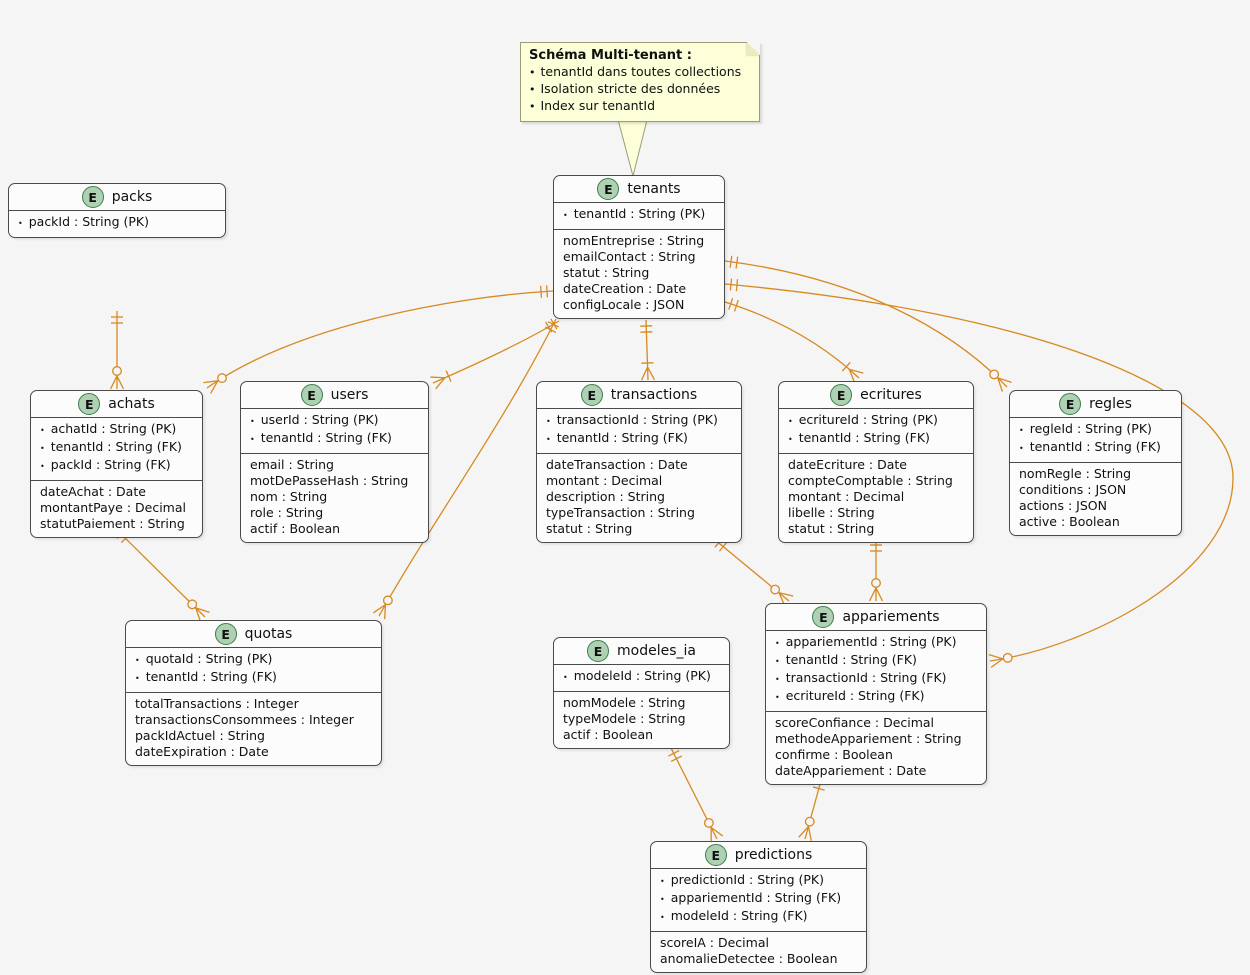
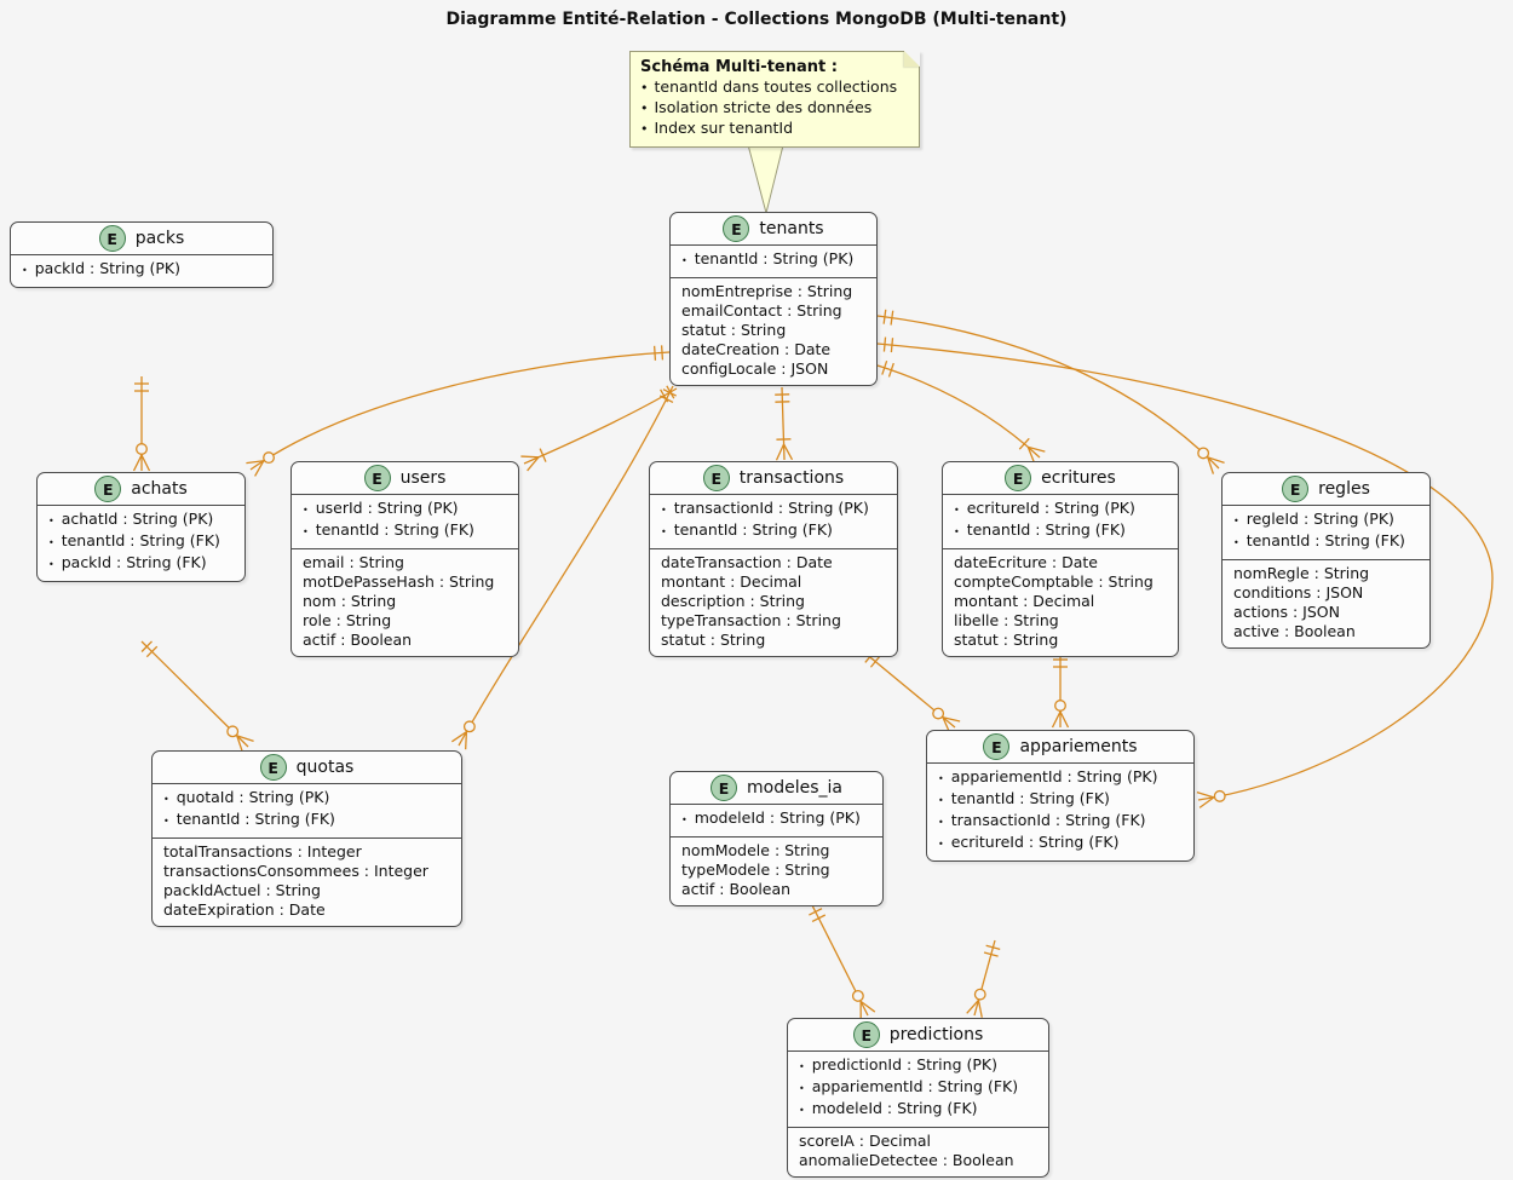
+ Diagramme Entité-Relation - Collections MongoDB (Multi-tenant)
  Schéma Multi-tenant :
  •
  tenantId dans toutes collections
  •
  Isolation stricte des données
  •
  Index sur tenantId
  E
  packs
  •
  packId : String (PK)
  E
  tenants
  •
  tenantId : String (PK)
  nomEntreprise : String
  emailContact : String
  statut : String
  dateCreation : Date
  configLocale : JSON
  E
  achats
  •
  achatId : String (PK)
  •
  tenantId : String (FK)
  •
  packId : String (FK)
- dateAchat : Date
- montantPaye : Decimal
- statutPaiement : String
  E
  users
  •
  userId : String (PK)
  •
  tenantId : String (FK)
  email : String
  motDePasseHash : String
  nom : String
  role : String
  actif : Boolean
  E
  transactions
  •
  transactionId : String (PK)
  •
  tenantId : String (FK)
  dateTransaction : Date
  montant : Decimal
  description : String
  typeTransaction : String
  statut : String
  E
  ecritures
  •
  ecritureId : String (PK)
  •
  tenantId : String (FK)
  dateEcriture : Date
  compteComptable : String
  montant : Decimal
  libelle : String
  statut : String
  E
  regles
  •
  regleId : String (PK)
  •
  tenantId : String (FK)
  nomRegle : String
  conditions : JSON
  actions : JSON
  active : Boolean
  E
  quotas
  •
  quotaId : String (PK)
  •
  tenantId : String (FK)
  totalTransactions : Integer
  transactionsConsommees : Integer
  packIdActuel : String
  dateExpiration : Date
  E
  modeles_ia
  •
  modeleId : String (PK)
  nomModele : String
  typeModele : String
  actif : Boolean
  E
  appariements
  •
  appariementId : String (PK)
  •
  tenantId : String (FK)
  •
  transactionId : String (FK)
  •
  ecritureId : String (FK)
- scoreConfiance : Decimal
- methodeAppariement : String
- confirme : Boolean
- dateAppariement : Date
  E
  predictions
  •
  predictionId : String (PK)
  •
  appariementId : String (FK)
  •
  modeleId : String (FK)
  scoreIA : Decimal
  anomalieDetectee : Boolean
